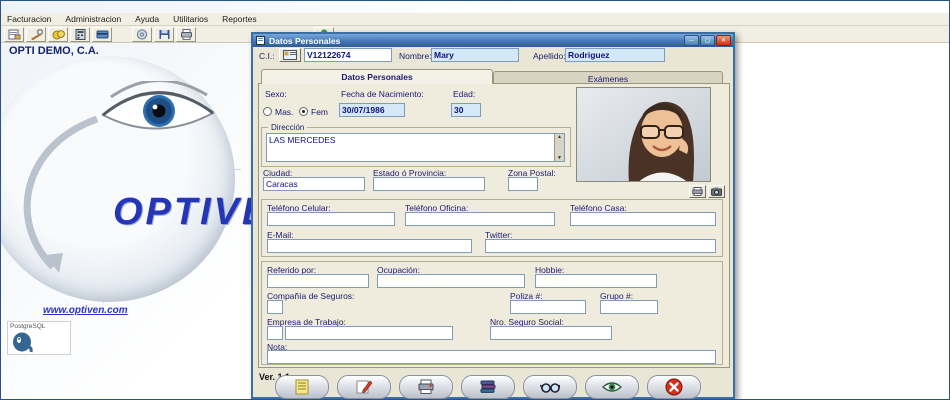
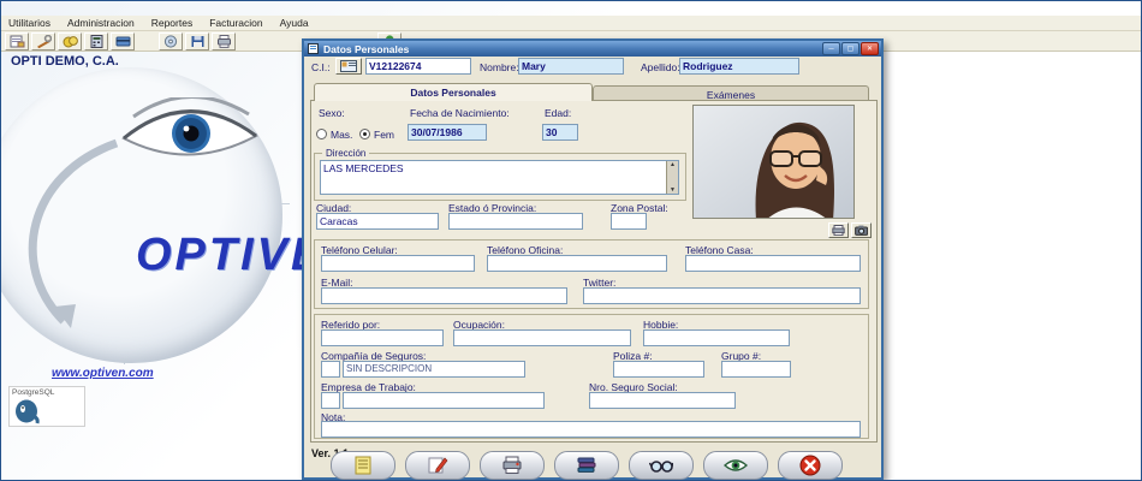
- Facturacion
+ Utilitarios
  Administracion
- Ayuda
+ Reportes
- Utilitarios
+ Facturacion
- Reportes
+ Ayuda
  OPTI DEMO, C.A.
  OPTIV
  www.optiven.com
  Datos Personales
  C.I.:
  V12122674
  Nombre
  Mary
  Apellido
  Rodriguez
  Datos Personales
  Exámenes
  Sexo:
  Fecha de Nacimiento:
  Edad:
  Mas.
  Fem
  30/07/1986
  30
  Dirección
  LAS MERCEDES
  Ciudad:
  Estado ó Provincia:
  Zona Postal:
  Caracas
  Teléfono Celular:
  Teléfono Oficina:
  Teléfono Casa:
  E-Mail:
  Twitter:
  Referido por:
  Ocupación:
  Hobbie:
  Compañía de Seguros:
  Poliza #:
  Grupo #:
+ SIN DESCRIPCION
  Empresa de Trabajo:
  Nro. Seguro Social:
  Nota:
